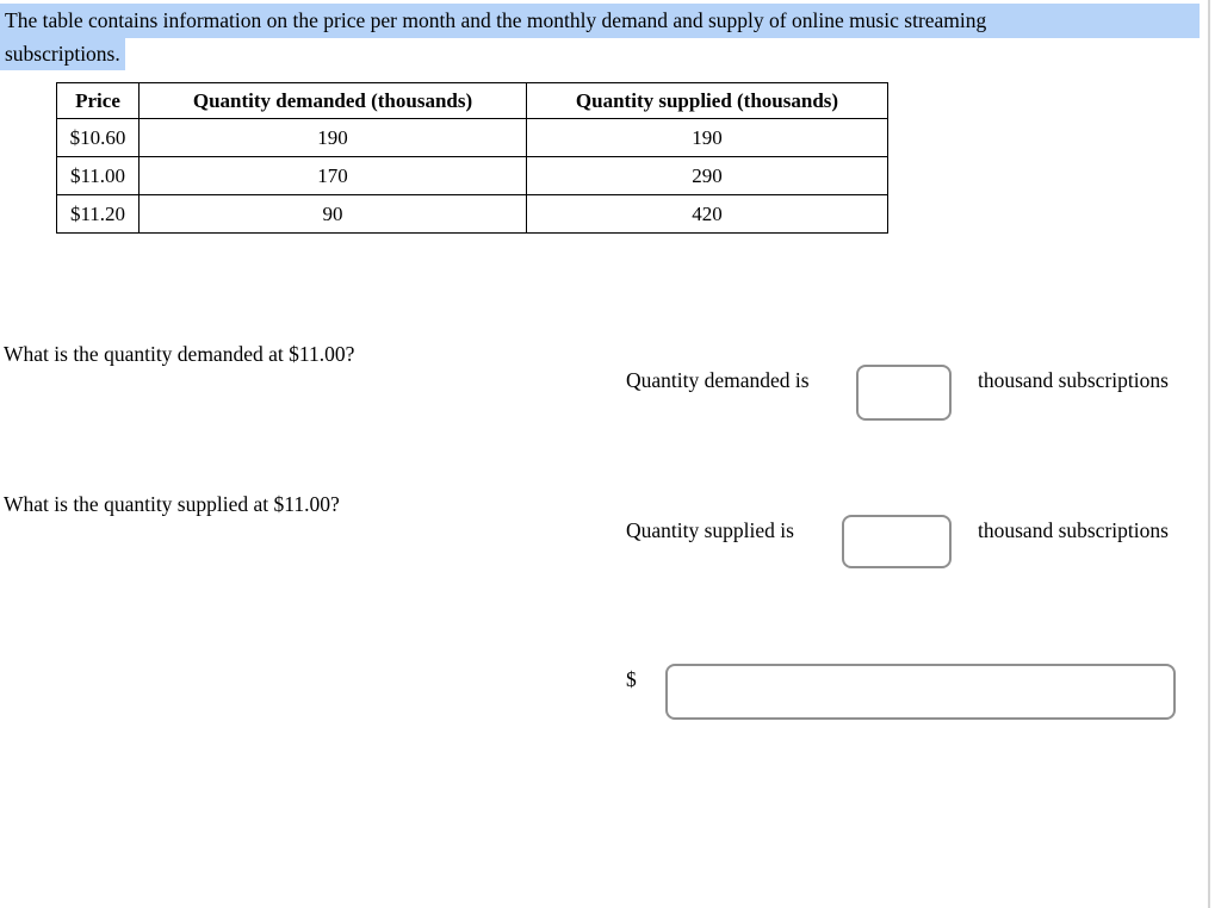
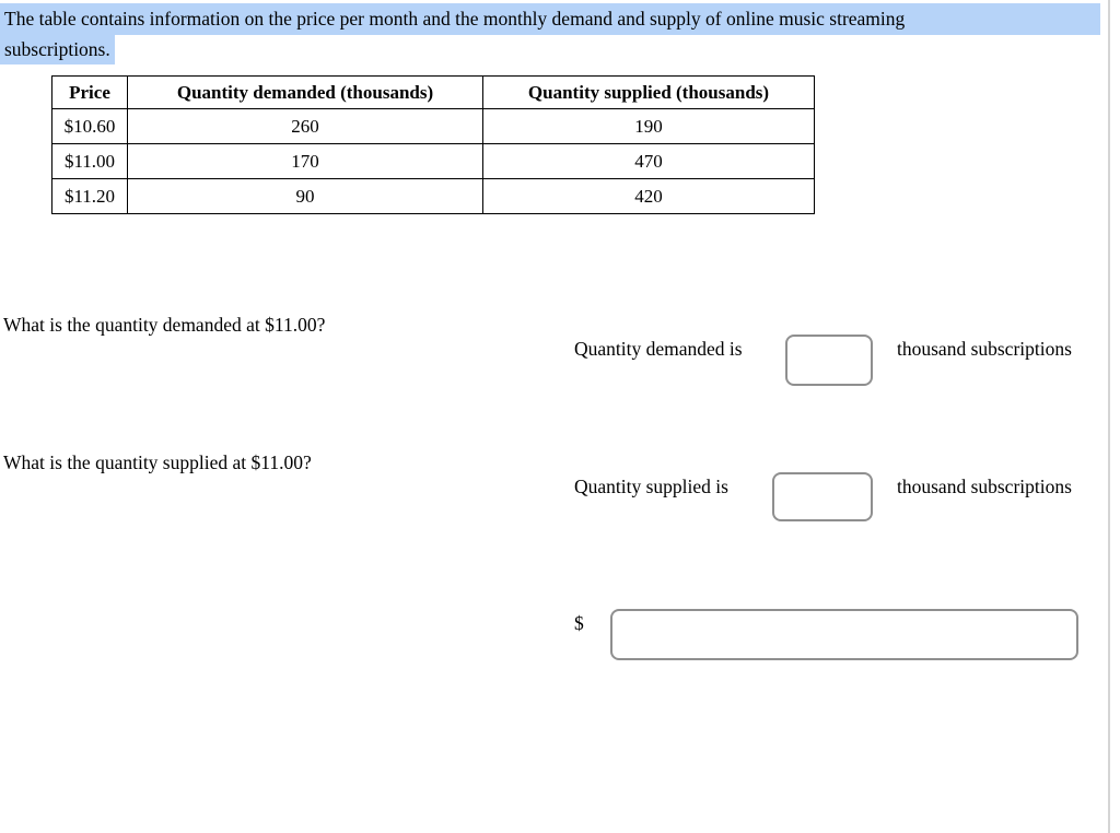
  The table contains information on the price per month and the monthly demand and supply of online music streaming
  subscriptions.
  Price	Quantity demanded (thousands)	Quantity supplied (thousands)
- $10.60	190	190
+ $10.60	260	190
- $11.00	170	290
+ $11.00	170	470
  $11.20	90	420
  What is the quantity demanded at $11.00?
  Quantity demanded is
  thousand subscriptions
  What is the quantity supplied at $11.00?
  Quantity supplied is
  thousand subscriptions
  $
